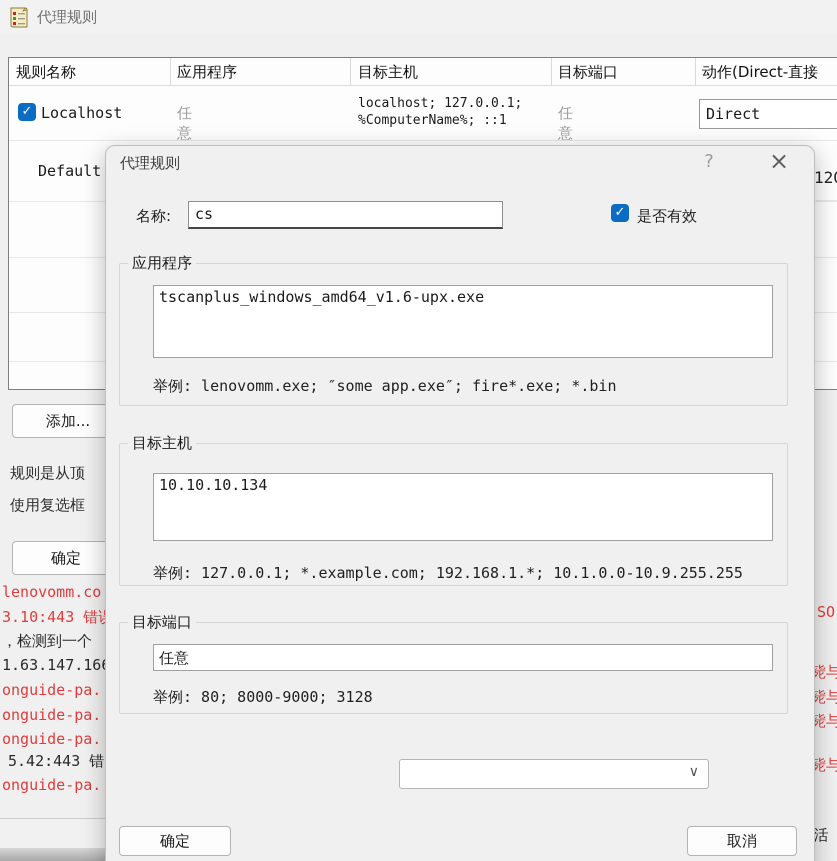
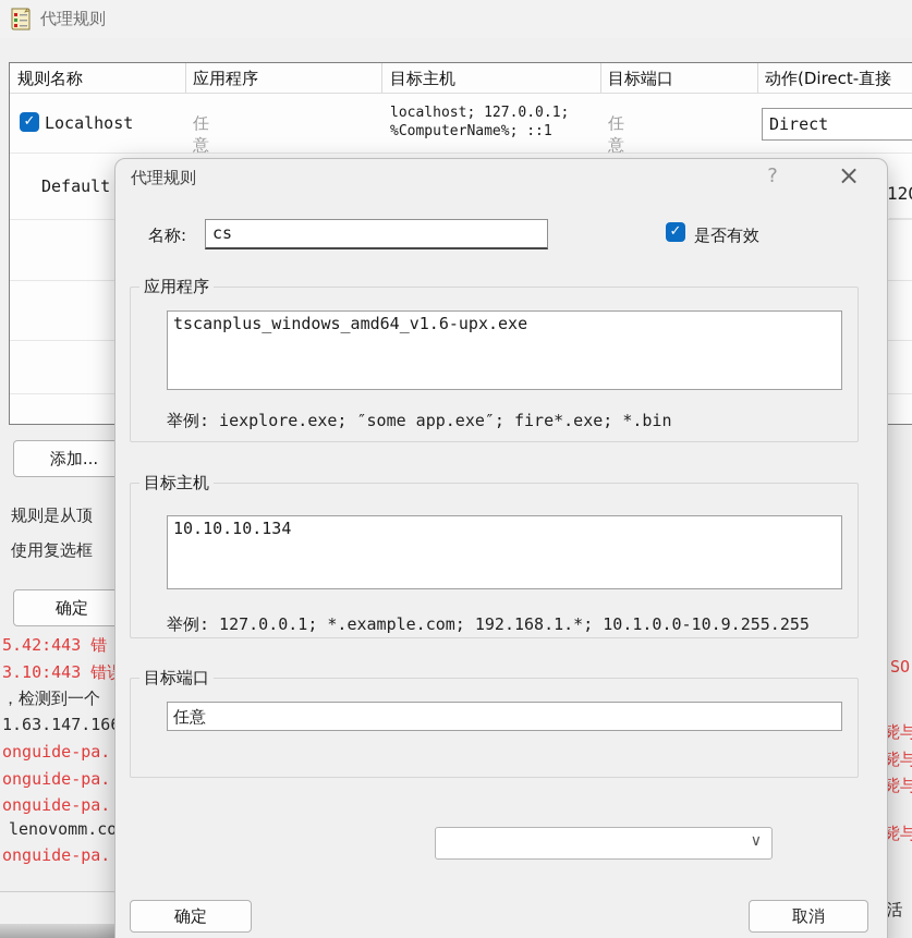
  代理规则
  规则名称
  应用程序
  目标主机
  目标端口
  动作(Direct-直接
  ✓
  Localhost
  任意
  localhost; 127.0.0.1; %ComputerName%; ::1
  任意
  Direct
  Default
  添加...
  规则是从顶
  使用复选框
  确定
- lenovomm.co
+ 5.42:443 错
  3.10:443 错
  ，检测到一个
  1.63.147.16
  onguide-pa.
  onguide-pa.
  onguide-pa.
- 5.42:443 错
+ lenovomm.co
  onguide-pa.
  SO
  毙与
  毙与
  毙与
  毙与
  代理规则
  ?
  ×
  名称:
  cs
  ✓
  是否有效
  应用程序
  tscanplus_windows_amd64_v1.6-upx.exe
- 举例: lenovomm.exe; ″some app.exe″; fire*.exe; *.bin
+ 举例: iexplore.exe; ″some app.exe″; fire*.exe; *.bin
  目标主机
  10.10.10.134
  举例: 127.0.0.1; *.example.com; 192.168.1.*; 10.1.0.0-10.9.255.255
  目标端口
  任意
- 举例: 80; 8000-9000; 3128
  ∨
  确定
  取消
